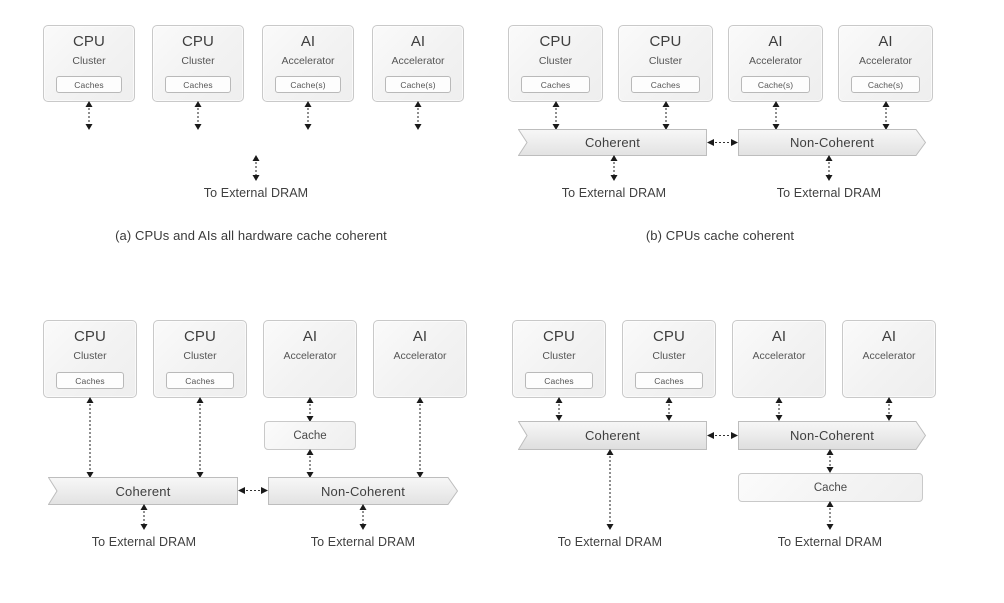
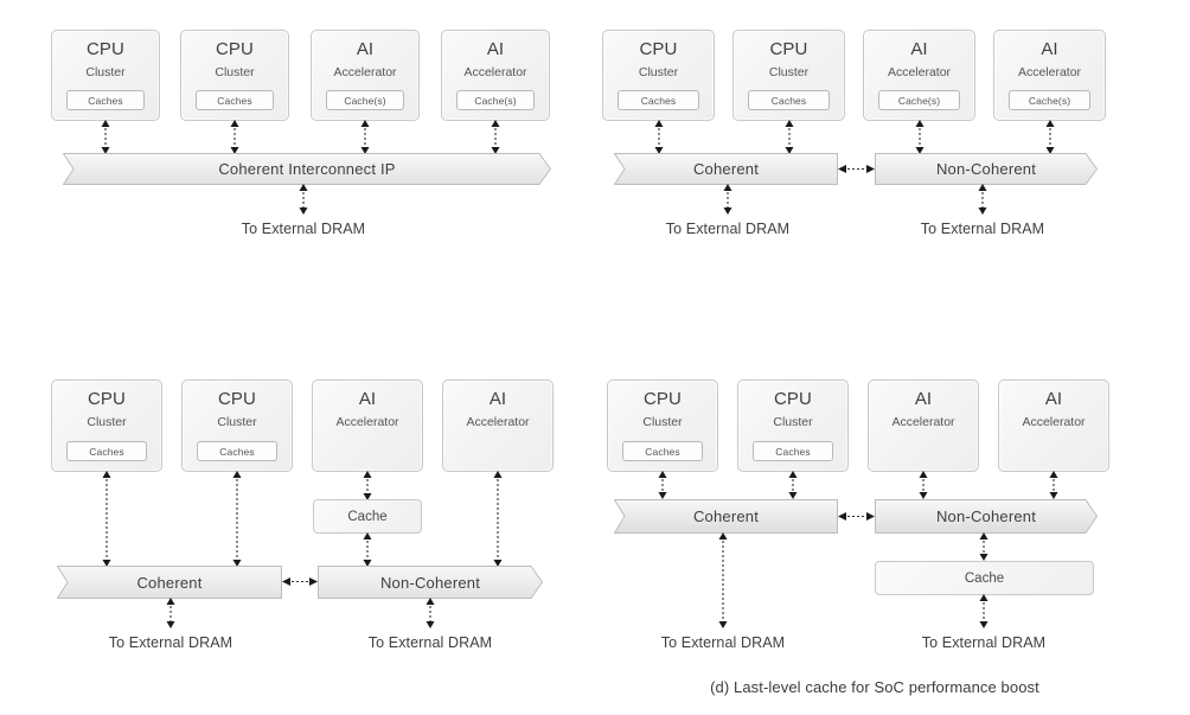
  CPU
  Cluster
  Caches
  CPU
  Cluster
  Caches
  AI
  Accelerator
  Cache(s)
  AI
  Accelerator
  Cache(s)
+ Coherent Interconnect IP
  To External DRAM
- (a) CPUs and AIs all hardware cache coherent
  CPU
  Cluster
  Caches
  CPU
  Cluster
  Caches
  AI
  Accelerator
  Cache(s)
  AI
  Accelerator
  Cache(s)
  Coherent
  Non-Coherent
  To External DRAM
  To External DRAM
- (b) CPUs cache coherent
  CPU
  Cluster
  Caches
  CPU
  Cluster
  Caches
  AI
  Accelerator
  AI
  Accelerator
  Cache
  Coherent
  Non-Coherent
  To External DRAM
  To External DRAM
  CPU
  Cluster
  Caches
  CPU
  Cluster
  Caches
  AI
  Accelerator
  AI
  Accelerator
  Coherent
  Non-Coherent
  Cache
  To External DRAM
  To External DRAM
+ (d) Last-level cache for SoC performance boost
